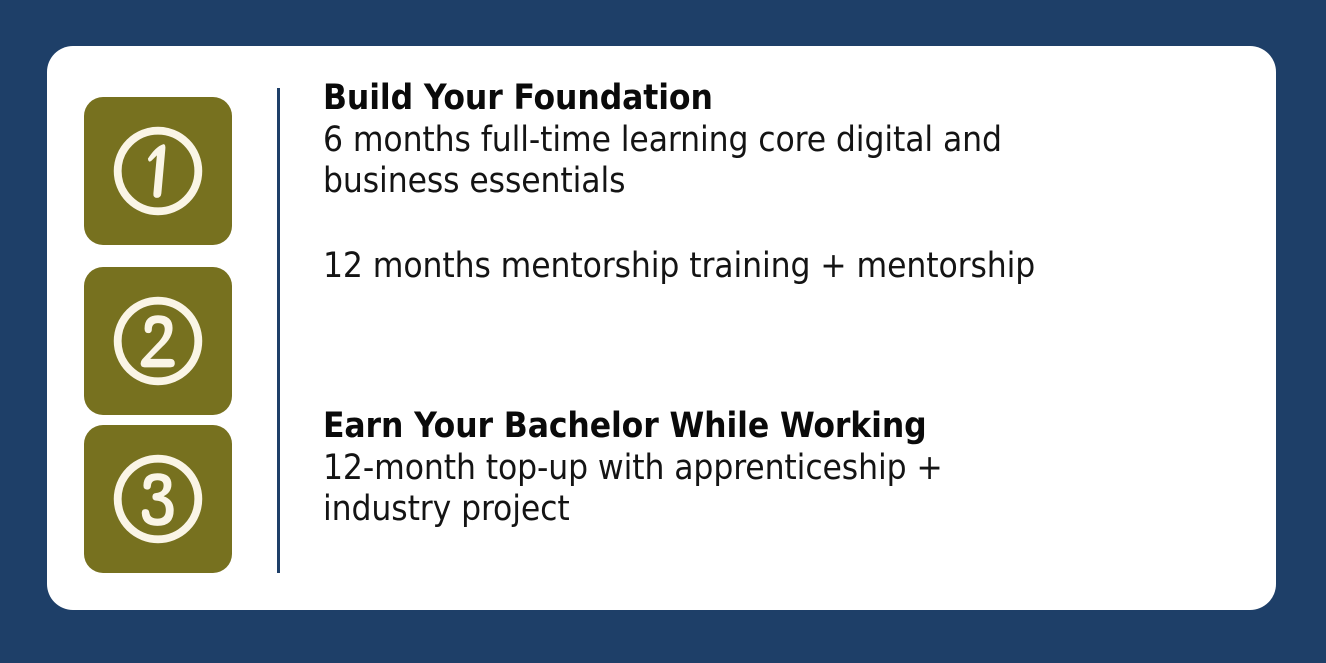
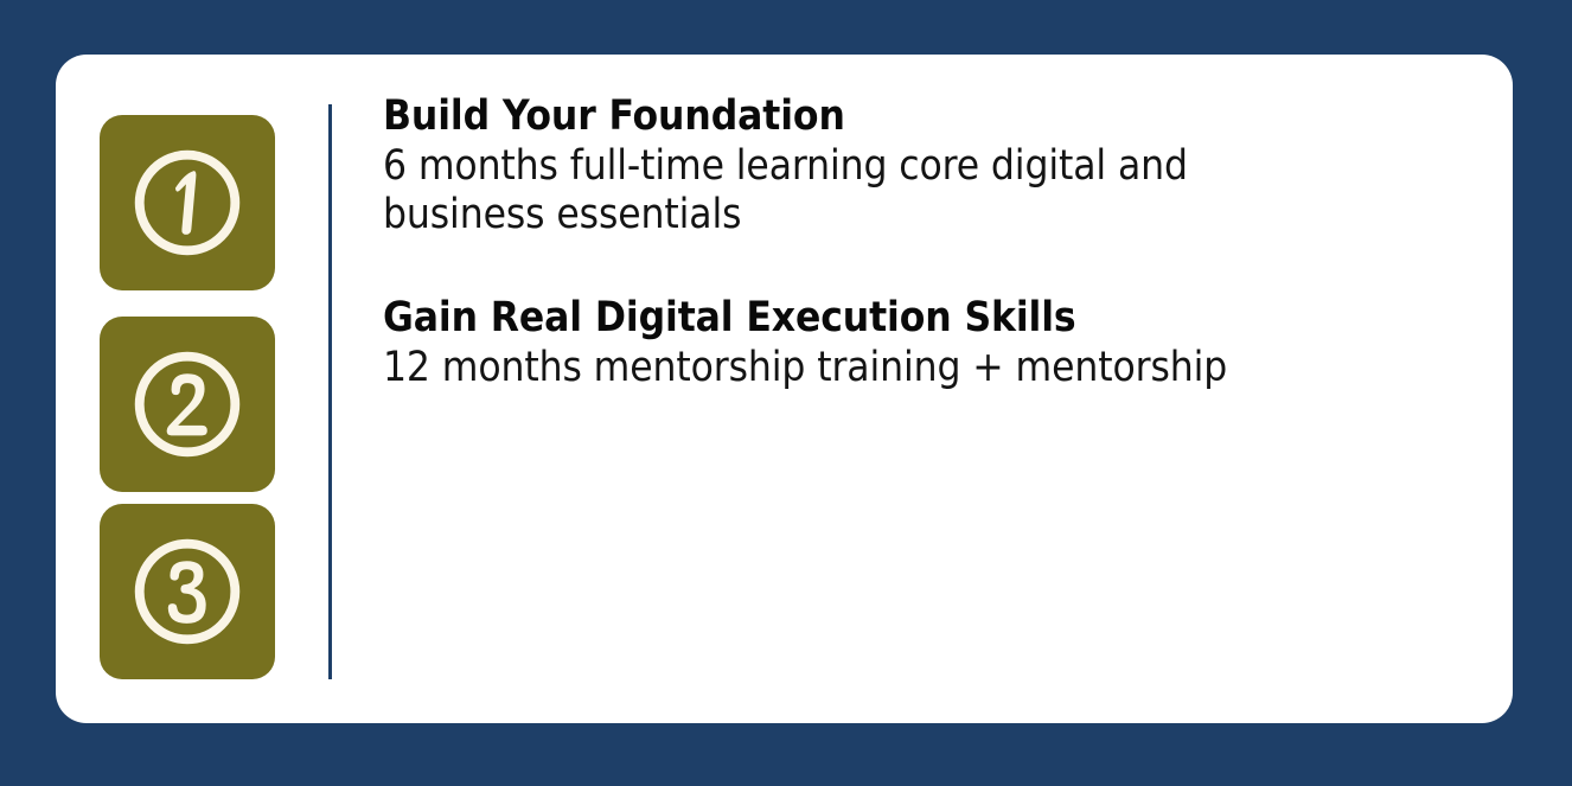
  Build Your Foundation
  6 months full-time learning core digital and business essentials
+ Gain Real Digital Execution Skills
  12 months mentorship training + mentorship
- Earn Your Bachelor While Working
- 12-month top-up with apprenticeship + industry project
